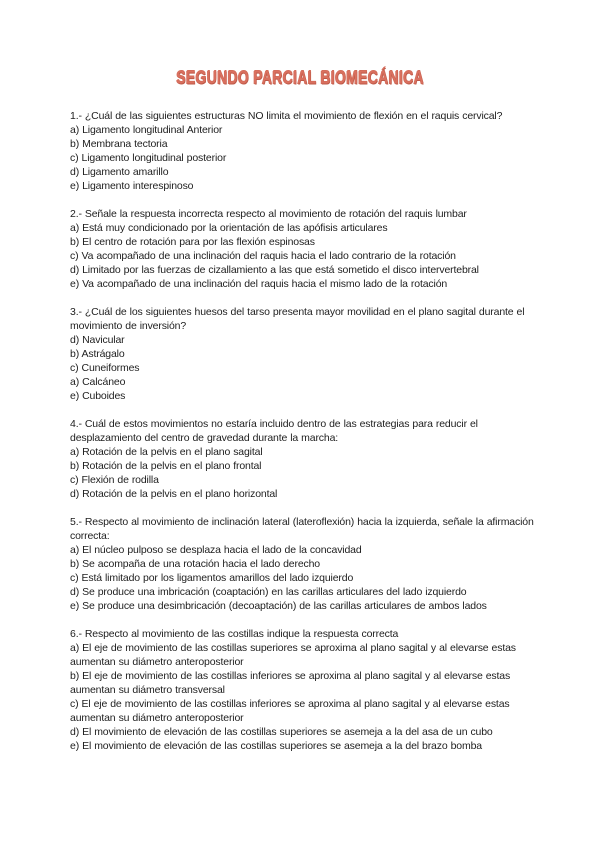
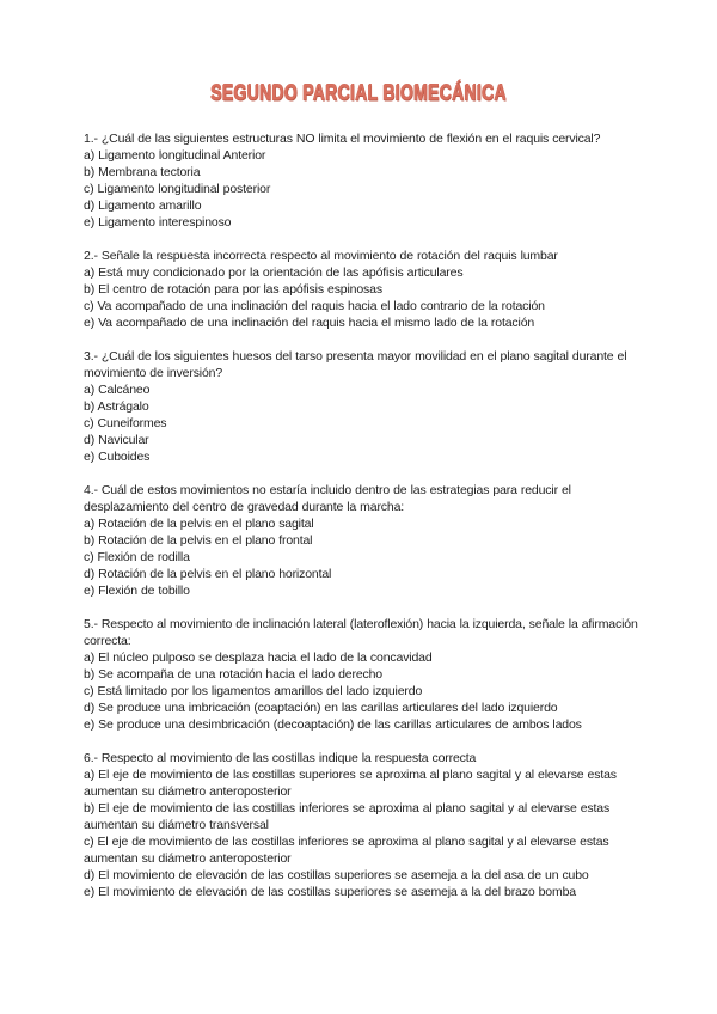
  SEGUNDO PARCIAL BIOMECÁNICA
  1.- ¿Cuál de las siguientes estructuras NO limita el movimiento de flexión en el raquis cervical?
  a) Ligamento longitudinal Anterior
  b) Membrana tectoria
  c) Ligamento longitudinal posterior
  d) Ligamento amarillo
  e) Ligamento interespinoso
  2.- Señale la respuesta incorrecta respecto al movimiento de rotación del raquis lumbar
  a) Está muy condicionado por la orientación de las apófisis articulares
- b) El centro de rotación para por las flexión espinosas
+ b) El centro de rotación para por las apófisis espinosas
  c) Va acompañado de una inclinación del raquis hacia el lado contrario de la rotación
- d) Limitado por las fuerzas de cizallamiento a las que está sometido el disco intervertebral
  e) Va acompañado de una inclinación del raquis hacia el mismo lado de la rotación
  3.- ¿Cuál de los siguientes huesos del tarso presenta mayor movilidad en el plano sagital durante el movimiento de inversión?
- d) Navicular
+ a) Calcáneo
  b) Astrágalo
  c) Cuneiformes
- a) Calcáneo
+ d) Navicular
  e) Cuboides
  4.- Cuál de estos movimientos no estaría incluido dentro de las estrategias para reducir el desplazamiento del centro de gravedad durante la marcha:
  a) Rotación de la pelvis en el plano sagital
  b) Rotación de la pelvis en el plano frontal
  c) Flexión de rodilla
  d) Rotación de la pelvis en el plano horizontal
+ e) Flexión de tobillo
  5.- Respecto al movimiento de inclinación lateral (lateroflexión) hacia la izquierda, señale la afirmación correcta:
  a) El núcleo pulposo se desplaza hacia el lado de la concavidad
  b) Se acompaña de una rotación hacia el lado derecho
  c) Está limitado por los ligamentos amarillos del lado izquierdo
  d) Se produce una imbricación (coaptación) en las carillas articulares del lado izquierdo
  e) Se produce una desimbricación (decoaptación) de las carillas articulares de ambos lados
  6.- Respecto al movimiento de las costillas indique la respuesta correcta
  a) El eje de movimiento de las costillas superiores se aproxima al plano sagital y al elevarse estas aumentan su diámetro anteroposterior
  b) El eje de movimiento de las costillas inferiores se aproxima al plano sagital y al elevarse estas aumentan su diámetro transversal
  c) El eje de movimiento de las costillas inferiores se aproxima al plano sagital y al elevarse estas aumentan su diámetro anteroposterior
  d) El movimiento de elevación de las costillas superiores se asemeja a la del asa de un cubo
  e) El movimiento de elevación de las costillas superiores se asemeja a la del brazo bomba
